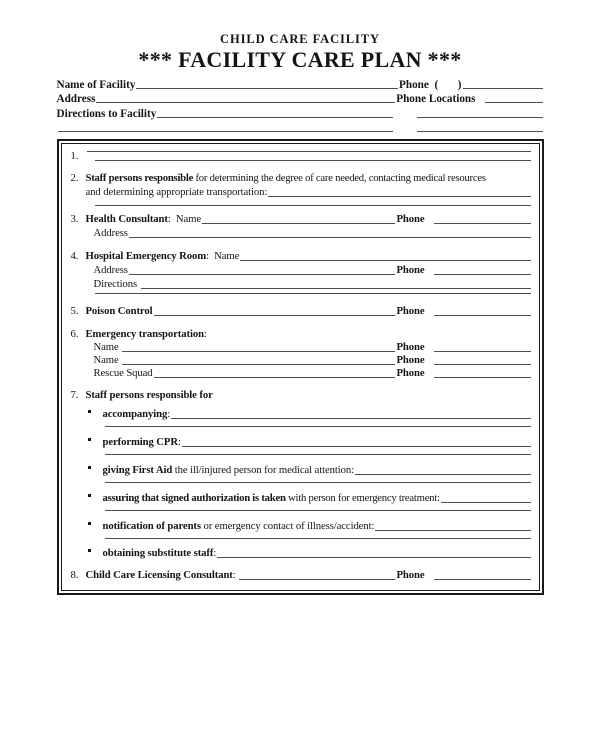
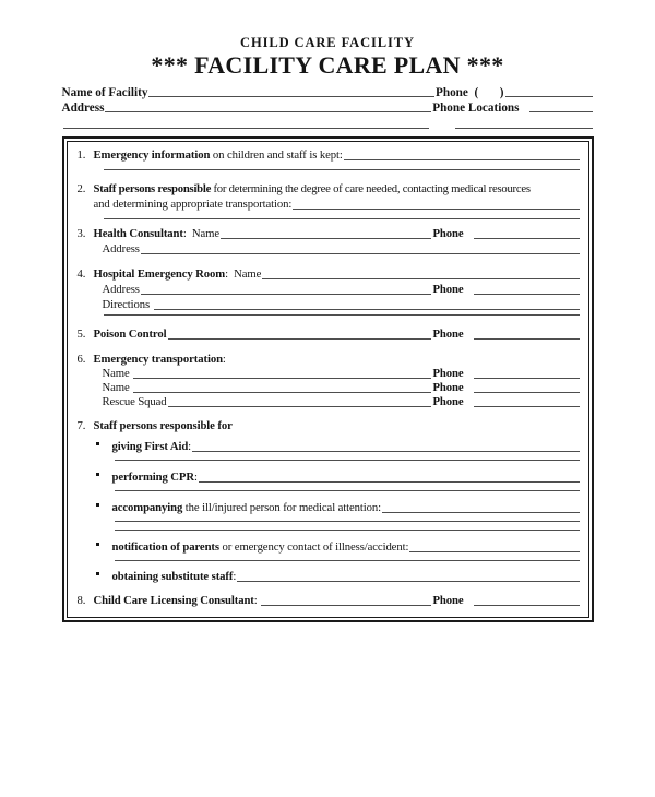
  CHILD CARE FACILITY
  *** FACILITY CARE PLAN ***
  Name of Facility
  Phone ( )
  Address
  Phone Locations
- Directions to Facility
  1.
+ Emergency information on children and staff is kept:
  2.
  Staff persons responsible for determining the degree of care needed, contacting medical resources
  and determining appropriate transportation:
  3.
  Health Consultant: Name
  Phone
  Address
  4.
  Hospital Emergency Room: Name
  Address
  Phone
  Directions
  5.
  Poison Control
  Phone
  6.
  Emergency transportation:
  Name
  Phone
  Name
  Phone
  Rescue Squad
  Phone
  7.
  Staff persons responsible for
- accompanying:
+ giving First Aid:
  performing CPR:
- giving First Aid the ill/injured person for medical attention:
+ accompanying the ill/injured person for medical attention:
- assuring that signed authorization is taken with person for emergency treatment:
  notification of parents or emergency contact of illness/accident:
  obtaining substitute staff:
  8.
  Child Care Licensing Consultant:
  Phone
